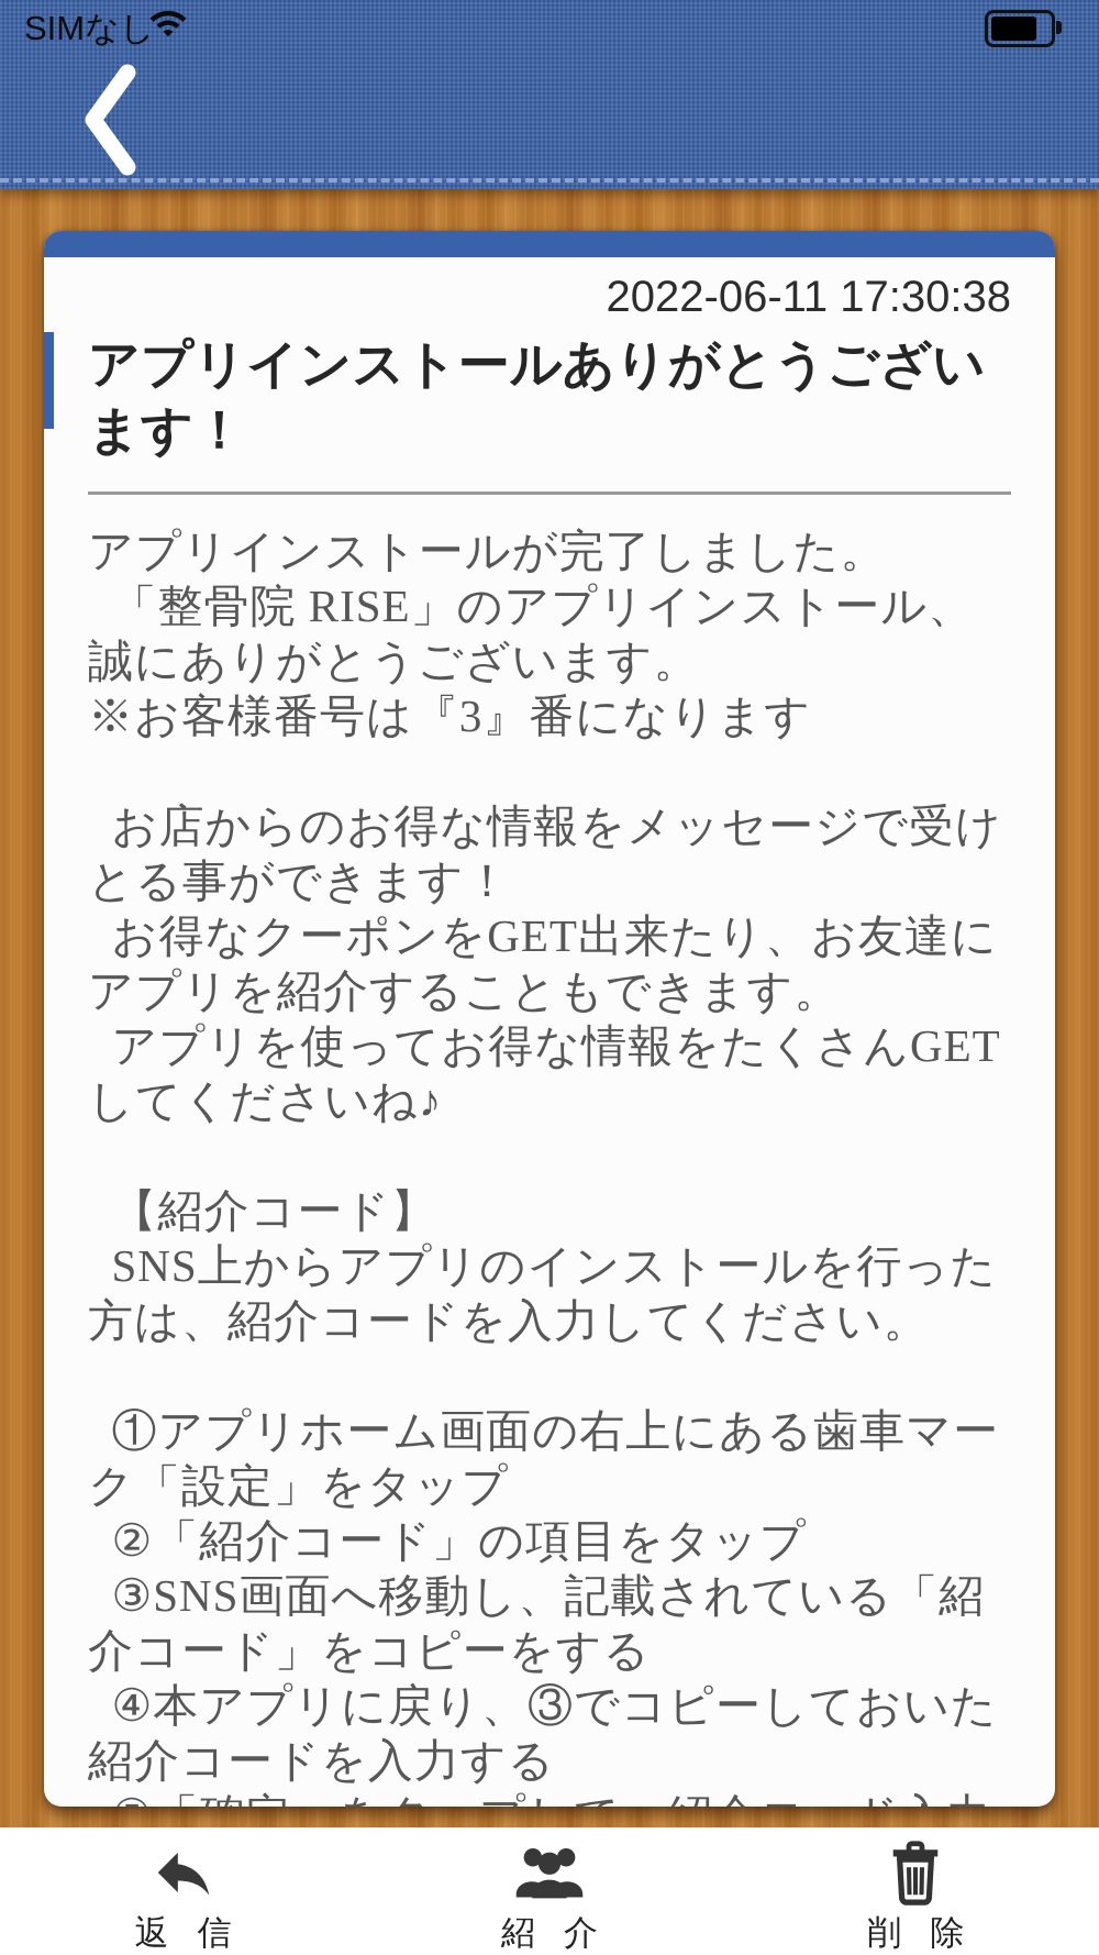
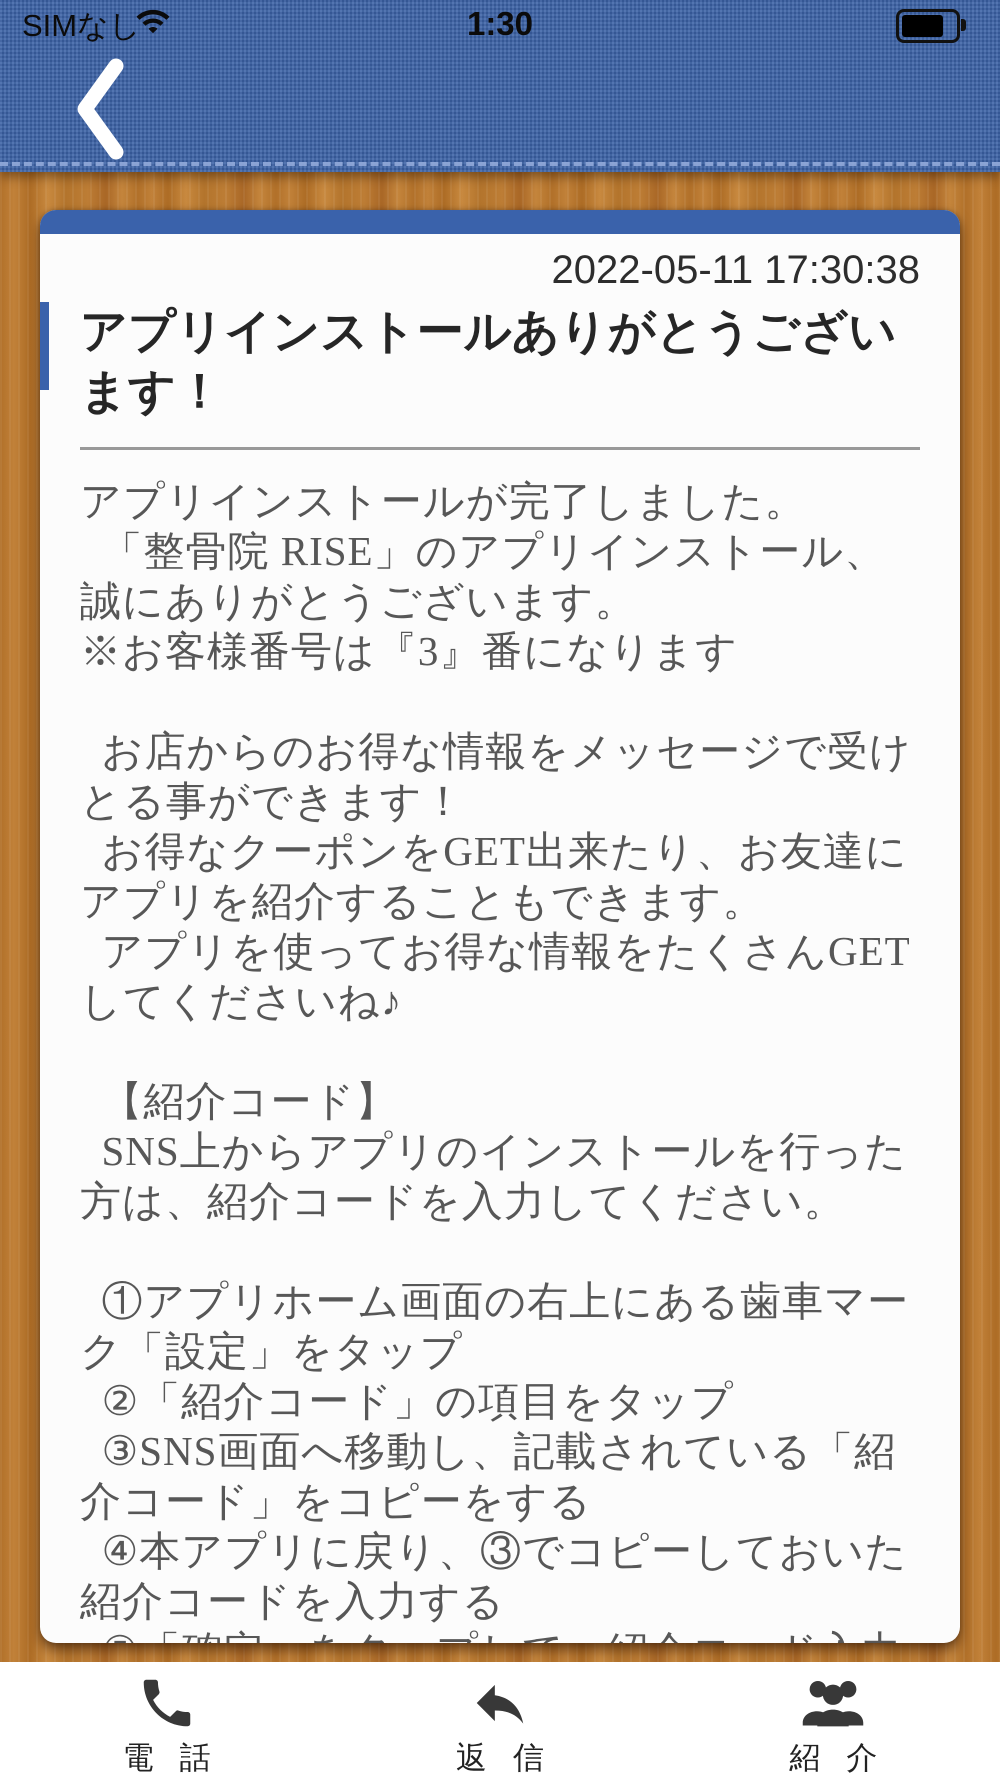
  SIMなし
+ 1:30
- 2022-06-11 17:30:38
+ 2022-05-11 17:30:38
  アプリインストールありがとうございます！
  アプリインストールが完了しました。
  「整骨院 RISE」のアプリインストール、
  誠にありがとうございます。
  ※お客様番号は『3』番になります
  お店からのお得な情報をメッセージで受け
  とる事ができます！
  お得なクーポンをGET出来たり、お友達に
  アプリを紹介することもできます。
  アプリを使ってお得な情報をたくさんGET
  してくださいね♪
  【紹介コード】
  SNS上からアプリのインストールを行った
  方は、紹介コードを入力してください。
  ①アプリホーム画面の右上にある歯車マー
  ク「設定」をタップ
  ②「紹介コード」の項目をタップ
  ③SNS画面へ移動し、記載されている「紹
  介コード」をコピーをする
  ④本アプリに戻り、③でコピーしておいた
  紹介コードを入力する
+ 電話
  返信
  紹介
- 削除
